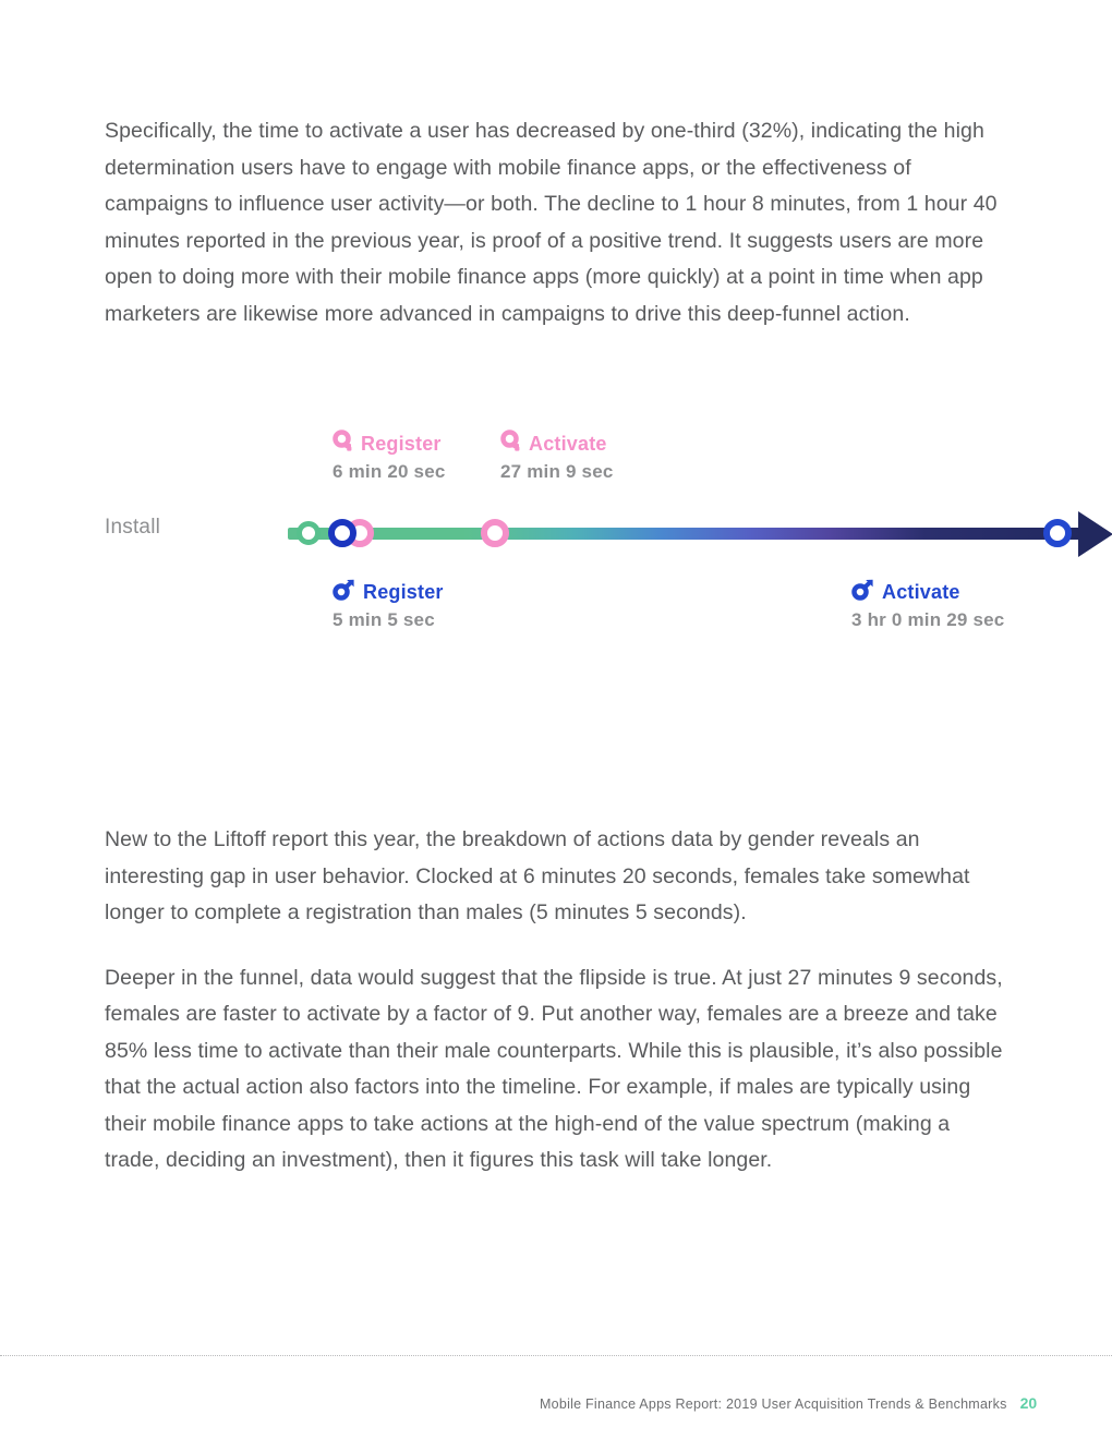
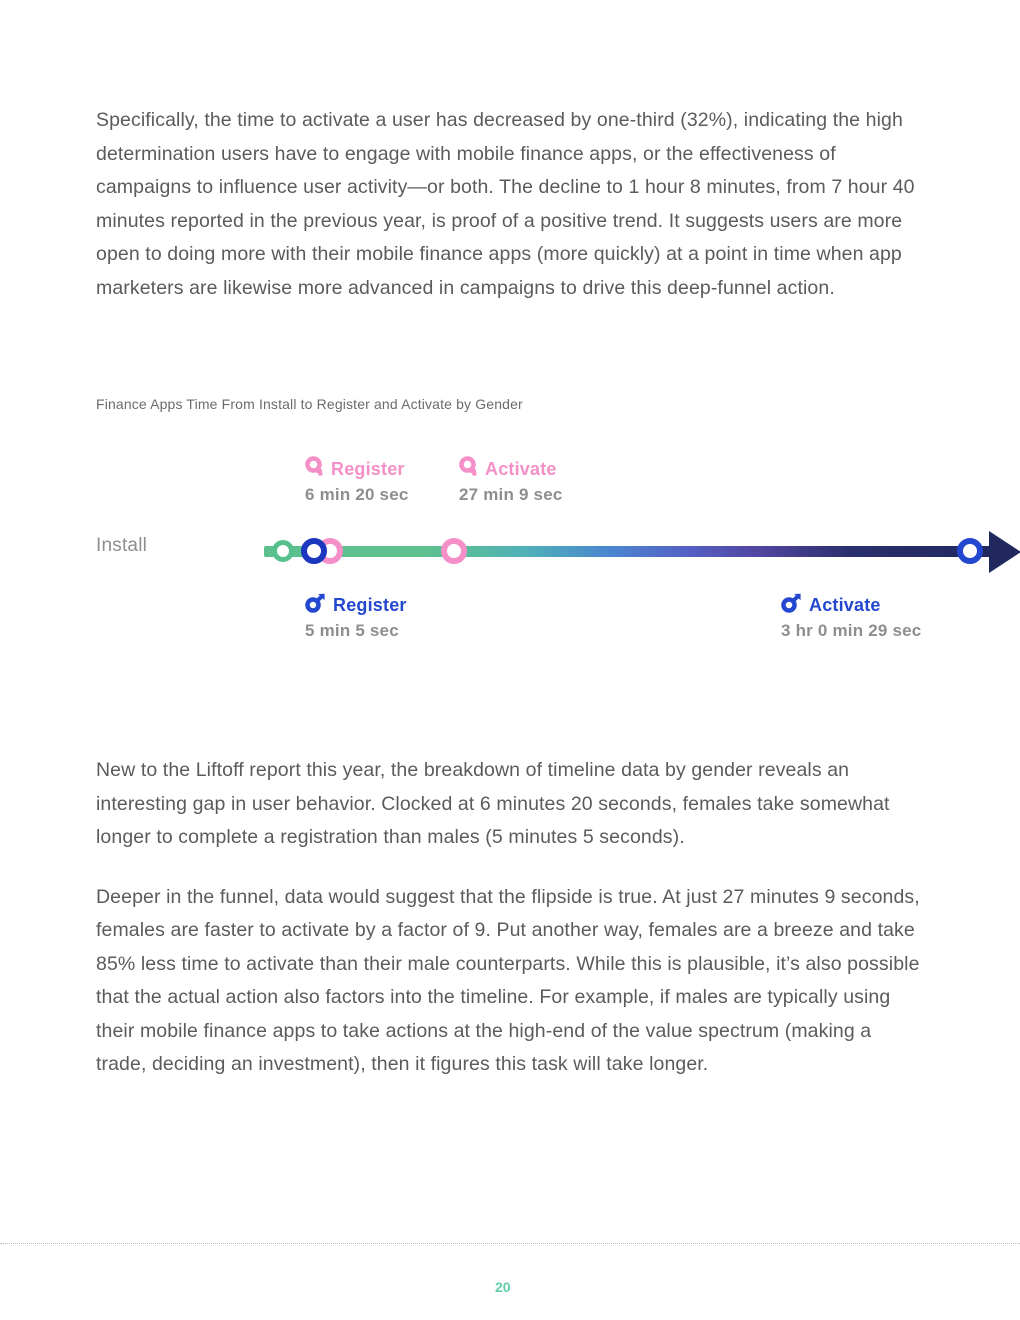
- Specifically, the time to activate a user has decreased by one-third (32%), indicating the high determination users have to engage with mobile finance apps, or the effectiveness of campaigns to influence user activity—or both. The decline to 1 hour 8 minutes, from 1 hour 40 minutes reported in the previous year, is proof of a positive trend. It suggests users are more open to doing more with their mobile finance apps (more quickly) at a point in time when app marketers are likewise more advanced in campaigns to drive this deep-funnel action.
+ Specifically, the time to activate a user has decreased by one-third (32%), indicating the high determination users have to engage with mobile finance apps, or the effectiveness of campaigns to influence user activity—or both. The decline to 1 hour 8 minutes, from 7 hour 40 minutes reported in the previous year, is proof of a positive trend. It suggests users are more open to doing more with their mobile finance apps (more quickly) at a point in time when app marketers are likewise more advanced in campaigns to drive this deep-funnel action.
+ Finance Apps Time From Install to Register and Activate by Gender
  Register
  6 min 20 sec
  Activate
  27 min 9 sec
  Install
  Register
  5 min 5 sec
  Activate
  3 hr 0 min 29 sec
- New to the Liftoff report this year, the breakdown of actions data by gender reveals an interesting gap in user behavior. Clocked at 6 minutes 20 seconds, females take somewhat longer to complete a registration than males (5 minutes 5 seconds).
+ New to the Liftoff report this year, the breakdown of timeline data by gender reveals an interesting gap in user behavior. Clocked at 6 minutes 20 seconds, females take somewhat longer to complete a registration than males (5 minutes 5 seconds).
  Deeper in the funnel, data would suggest that the flipside is true. At just 27 minutes 9 seconds, females are faster to activate by a factor of 9. Put another way, females are a breeze and take 85% less time to activate than their male counterparts. While this is plausible, it’s also possible that the actual action also factors into the timeline. For example, if males are typically using their mobile finance apps to take actions at the high-end of the value spectrum (making a trade, deciding an investment), then it figures this task will take longer.
- Mobile Finance Apps Report: 2019 User Acquisition Trends & Benchmarks
  20
